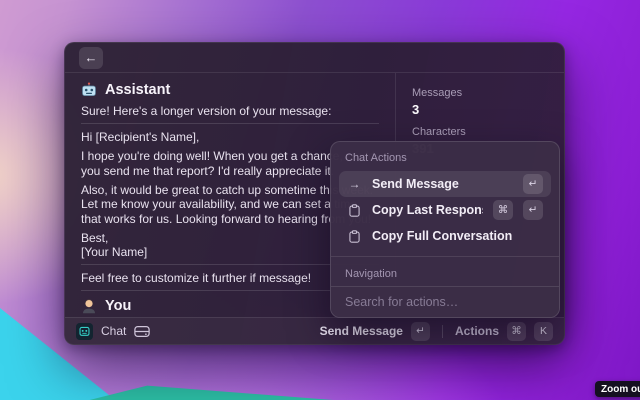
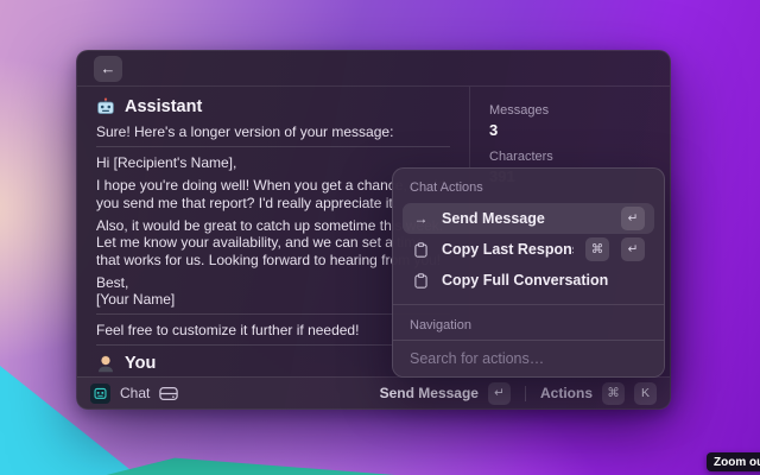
  ←
  Assistant
  Sure! Here's a longer version of your message:
  Hi [Recipient's Name],
  I hope you're doing well! When you get a chan you send me that report? I'd really appreciate i
  Also, it would be great to catch up sometime th Let me know your availability, and we can set a that works for us. Looking forward to hearing fr
  Best,
  [Your Name]
- Feel free to customize it further if message!
+ Feel free to customize it further if needed!
  You
  Messages
  3
  Characters
  Chat
  Send Message
  ↵
  Actions
  ⌘
  K
  Chat Actions
  →
  Send Message
  ↵
  Copy Last Respon
  ⌘
  ↵
  Copy Full Conversation
  Navigation
  Search for actions…
